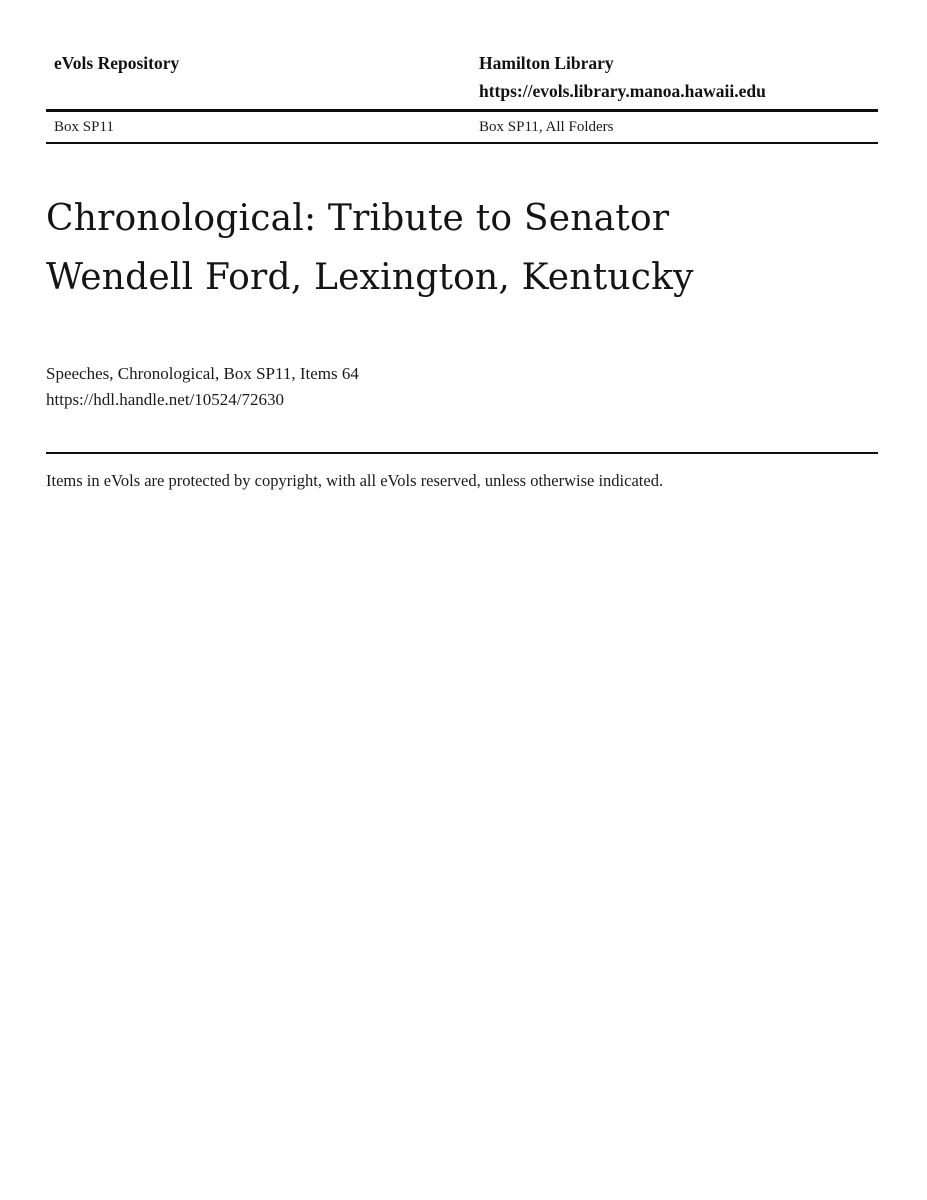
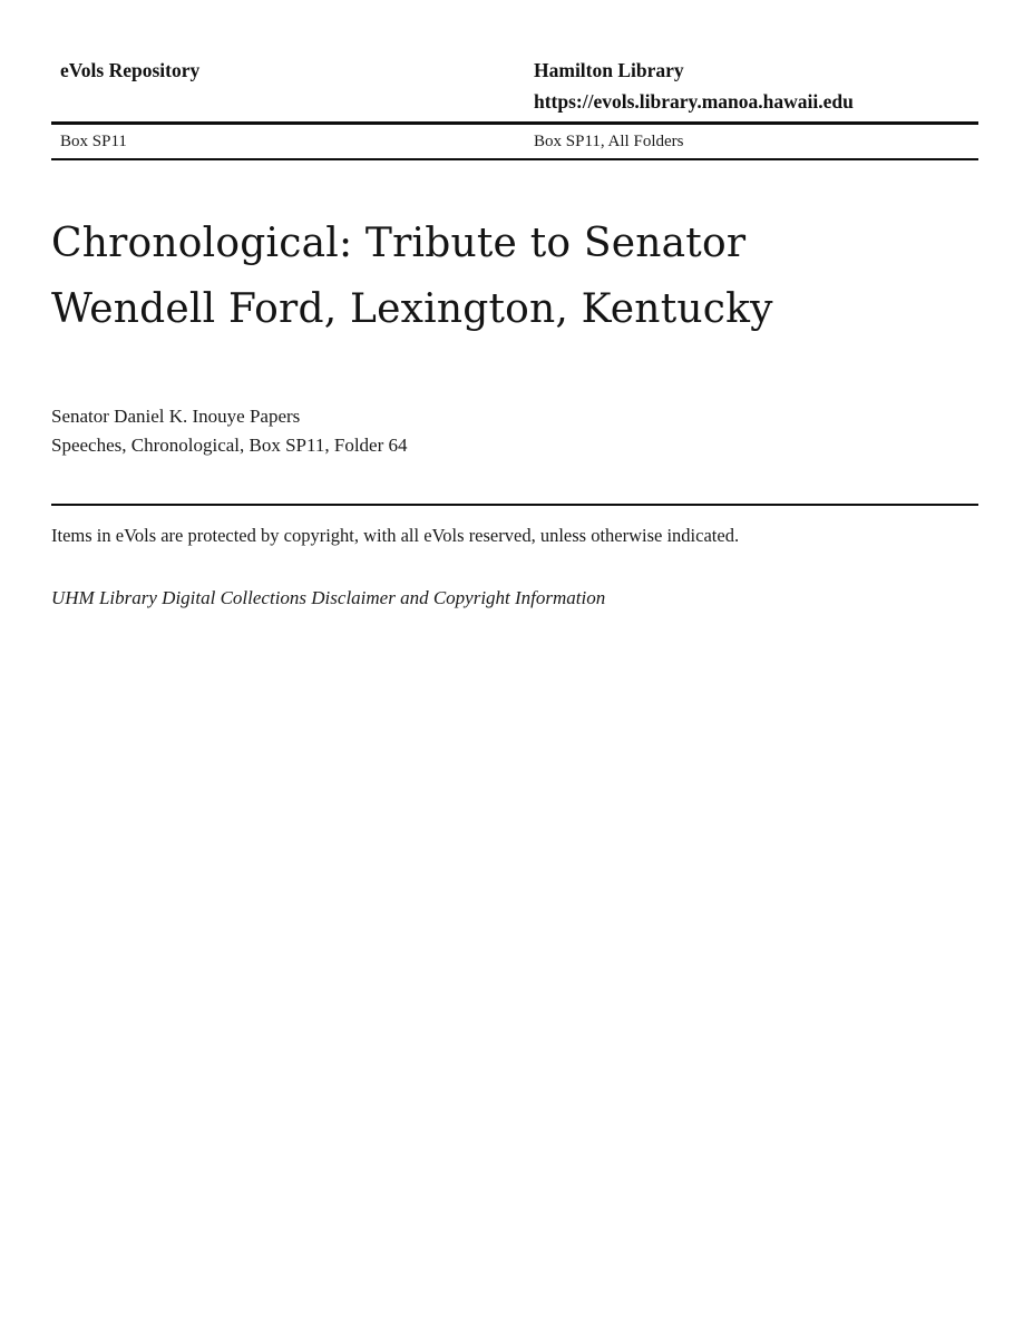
  eVols Repository
  Hamilton Library
  https://evols.library.manoa.hawaii.edu
  Box SP11
  Box SP11, All Folders
  Chronological: Tribute to Senator
  Wendell Ford, Lexington, Kentucky
+ Senator Daniel K. Inouye Papers
- Speeches, Chronological, Box SP11, Items 64
+ Speeches, Chronological, Box SP11, Folder 64
- https://hdl.handle.net/10524/72630
  Items in eVols are protected by copyright, with all eVols reserved, unless otherwise indicated.
+ UHM Library Digital Collections Disclaimer and Copyright Information
